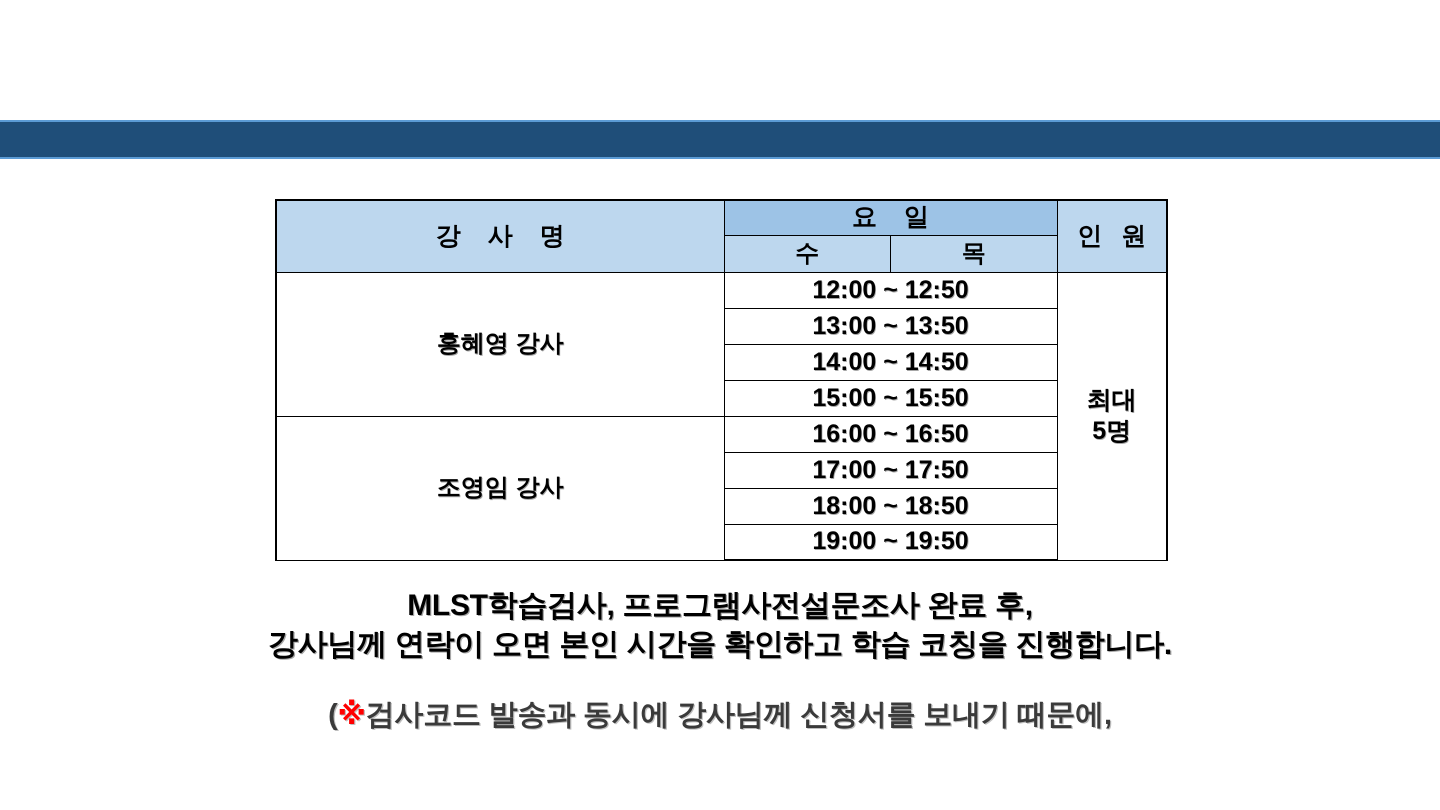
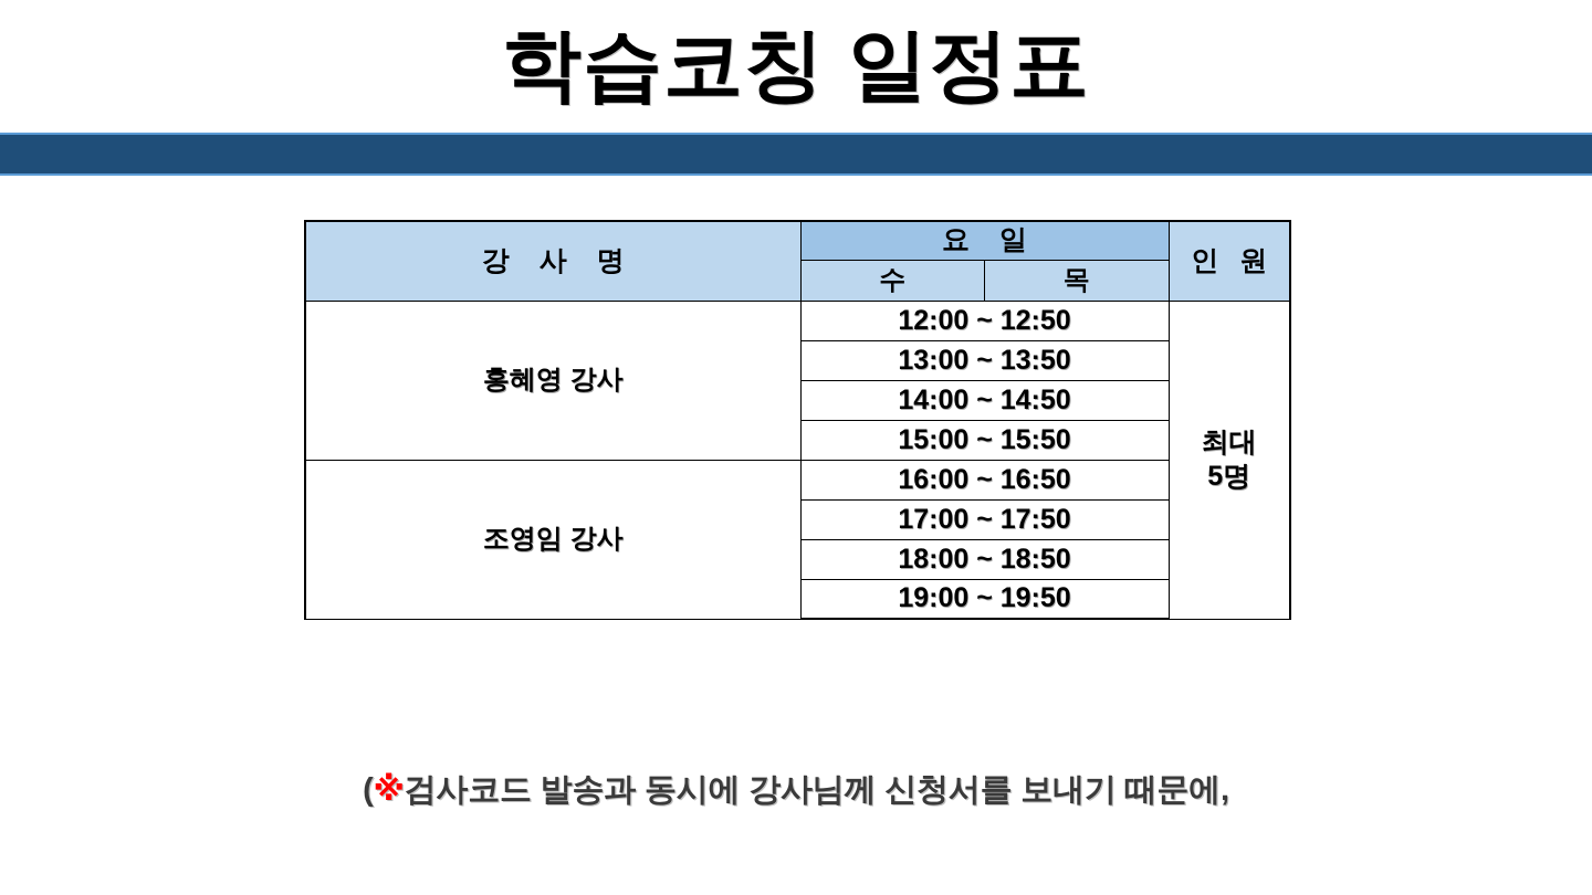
+ 학습코칭 일정표
  강 사 명	요 일	인 원
  수	목
  홍혜영 강사	12:00 ~ 12:50	최대 5명
  13:00 ~ 13:50
  14:00 ~ 14:50
  15:00 ~ 15:50
  조영임 강사	16:00 ~ 16:50
  17:00 ~ 17:50
  18:00 ~ 18:50
  19:00 ~ 19:50
- MLST학습검사, 프로그램사전설문조사 완료 후,
- 강사님께 연락이 오면 본인 시간을 확인하고 학습 코칭을 진행합니다.
  (※검사코드 발송과 동시에 강사님께 신청서를 보내기 때문에,
